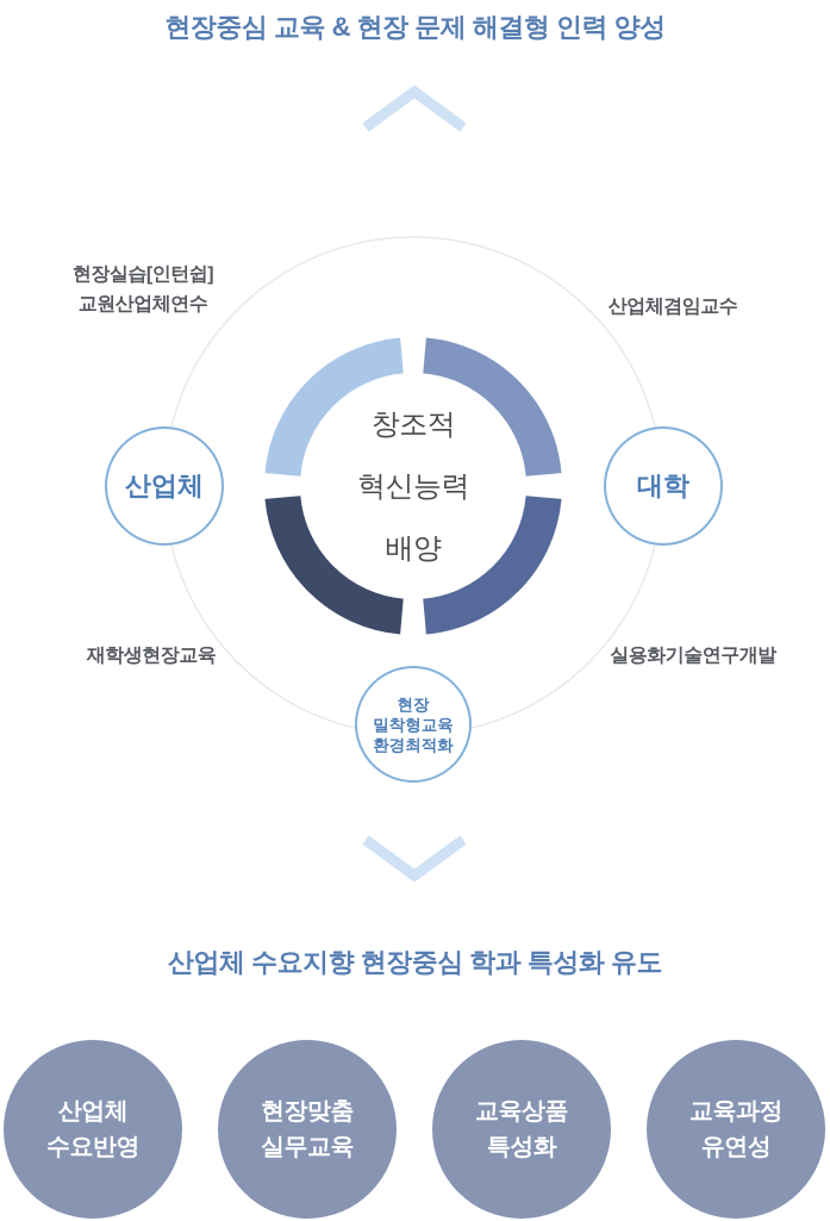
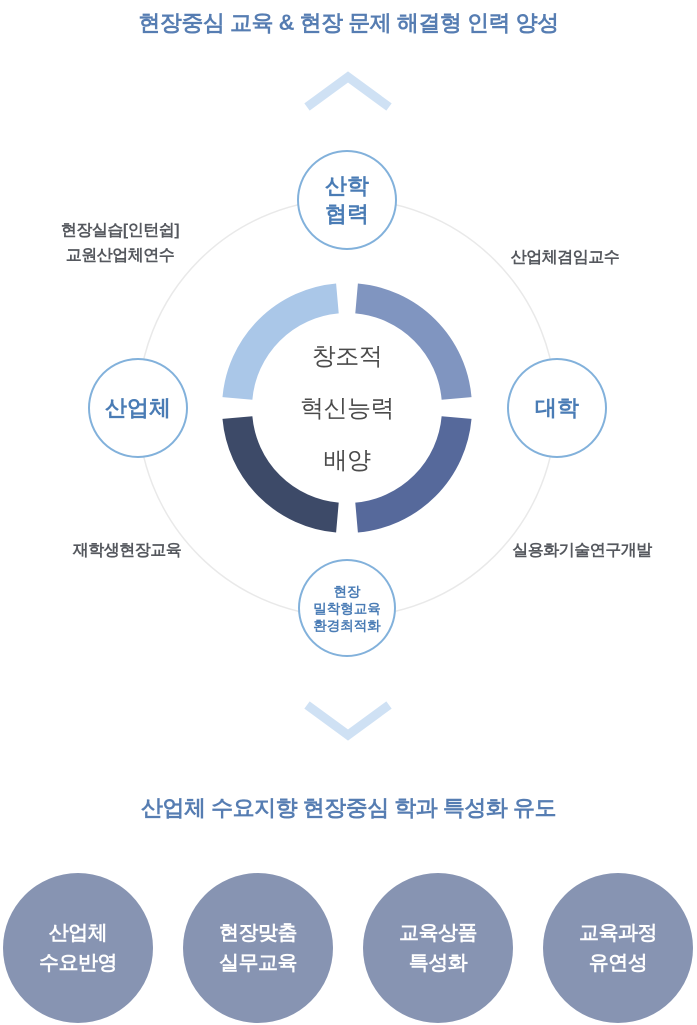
  현장중심 교육 & 현장 문제 해결형 인력 양성
  창조적
  혁신능력
  배양
+ 산학
+ 협력
  산업체
  대학
  현장
  밀착형교육
  환경최적화
  현장실습[인턴쉽]
  교원산업체연수
  산업체겸임교수
  재학생현장교육
  실용화기술연구개발
  산업체 수요지향 현장중심 학과 특성화 유도
  산업체
  수요반영
  현장맞춤
  실무교육
  교육상품
  특성화
  교육과정
  유연성
